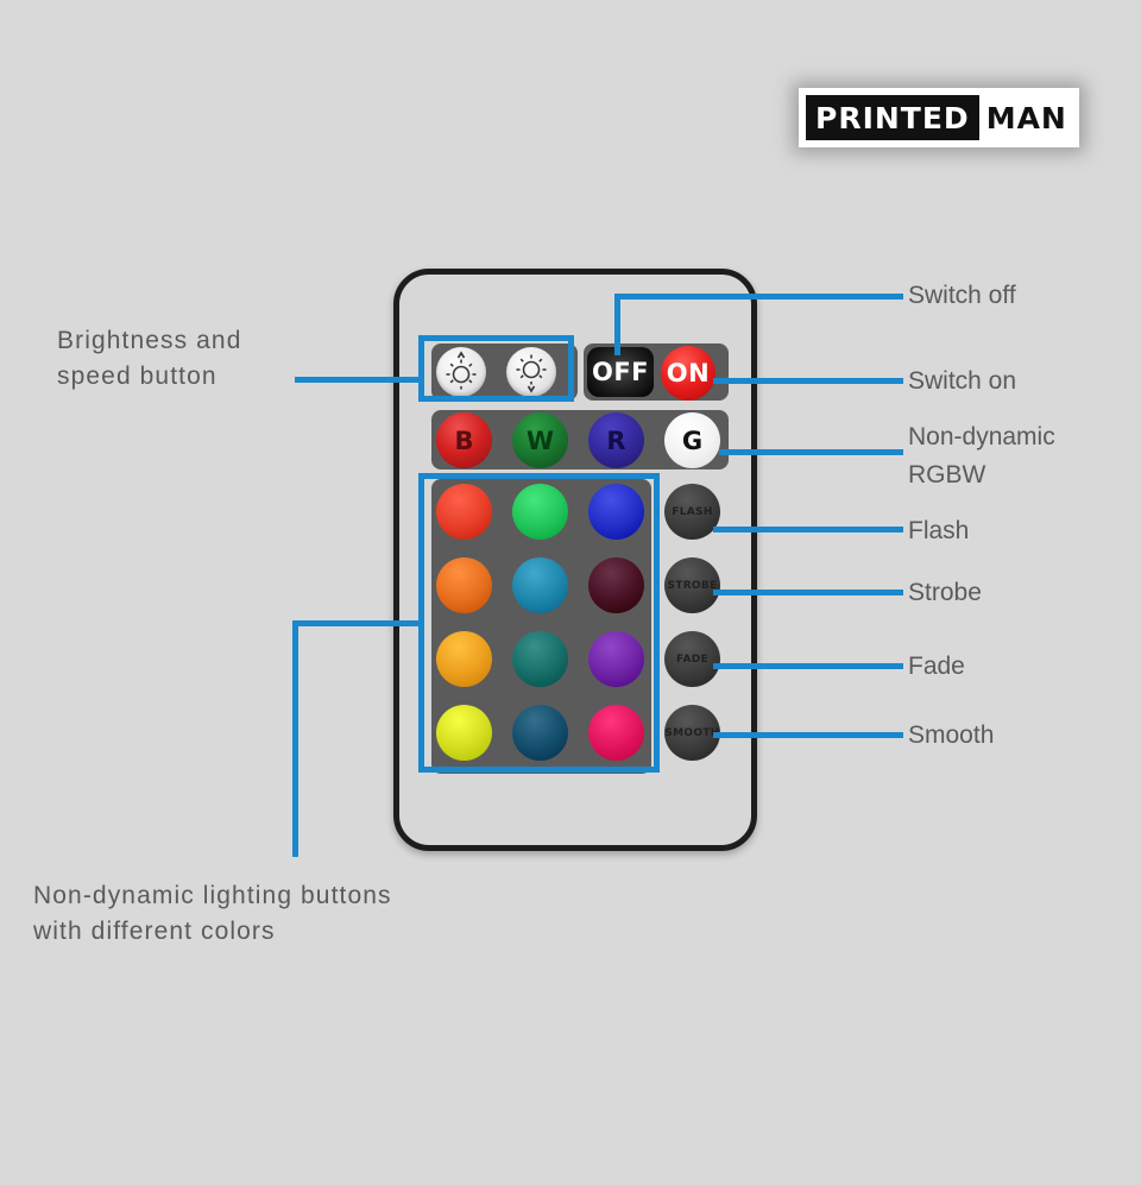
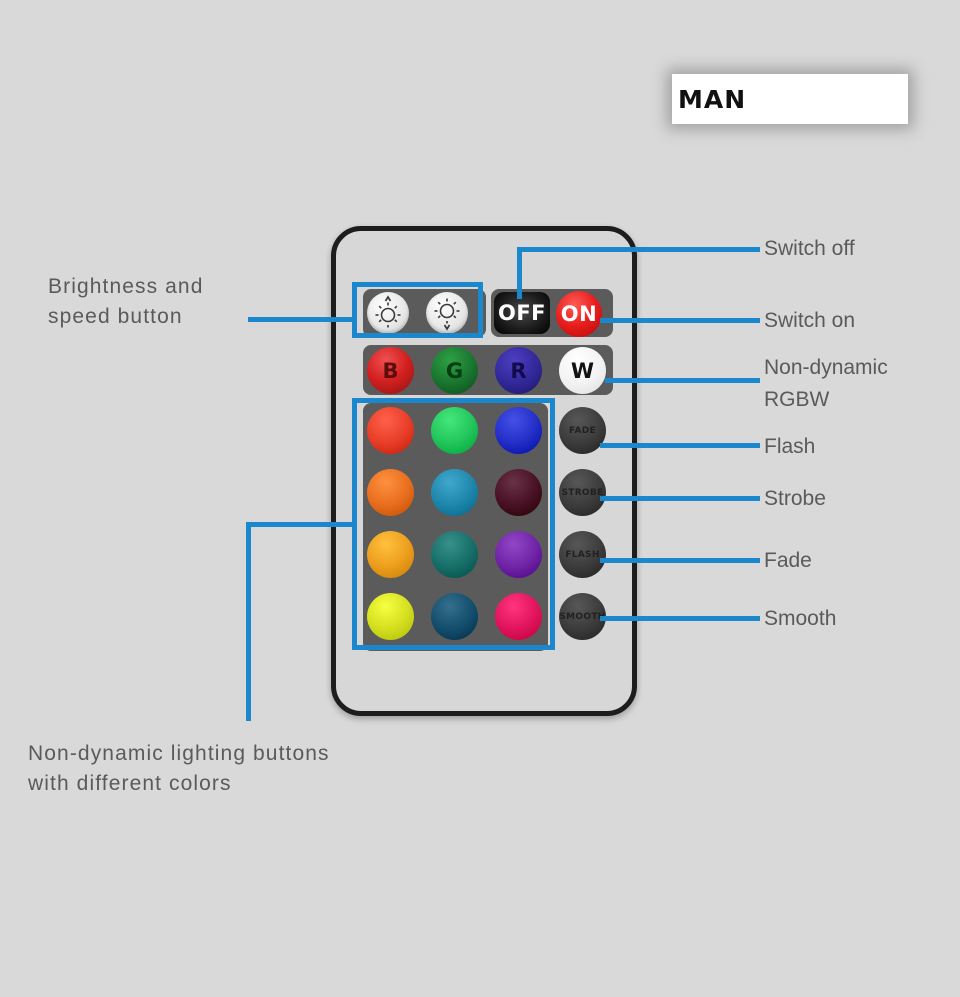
- PRINTED
  MAN
  OFF
  ON
  B
- W
+ G
  R
- G
+ W
- FLASH
+ FADE
  STROBE
- FADE
+ FLASH
  SMOOT
  Brightness and
  speed button
  Non-dynamic lighting buttons
  with different colors
  Switch off
  Switch on
  Non-dynamic
  RGBW
  Flash
  Strobe
  Fade
  Smooth
